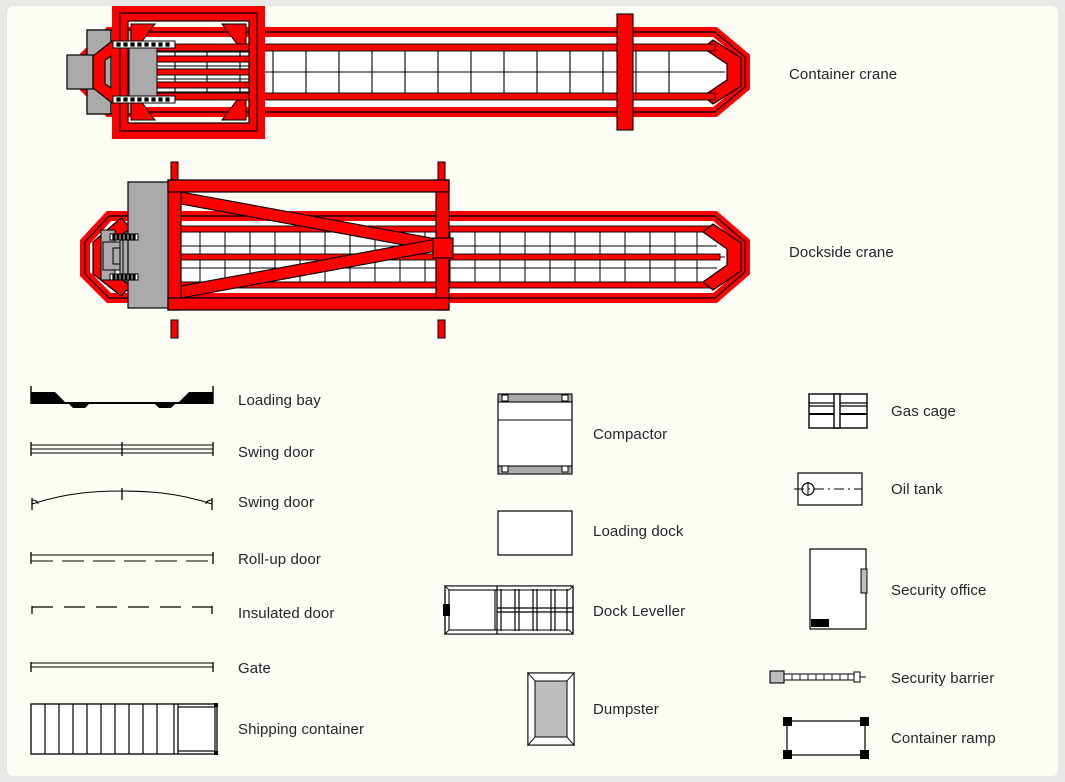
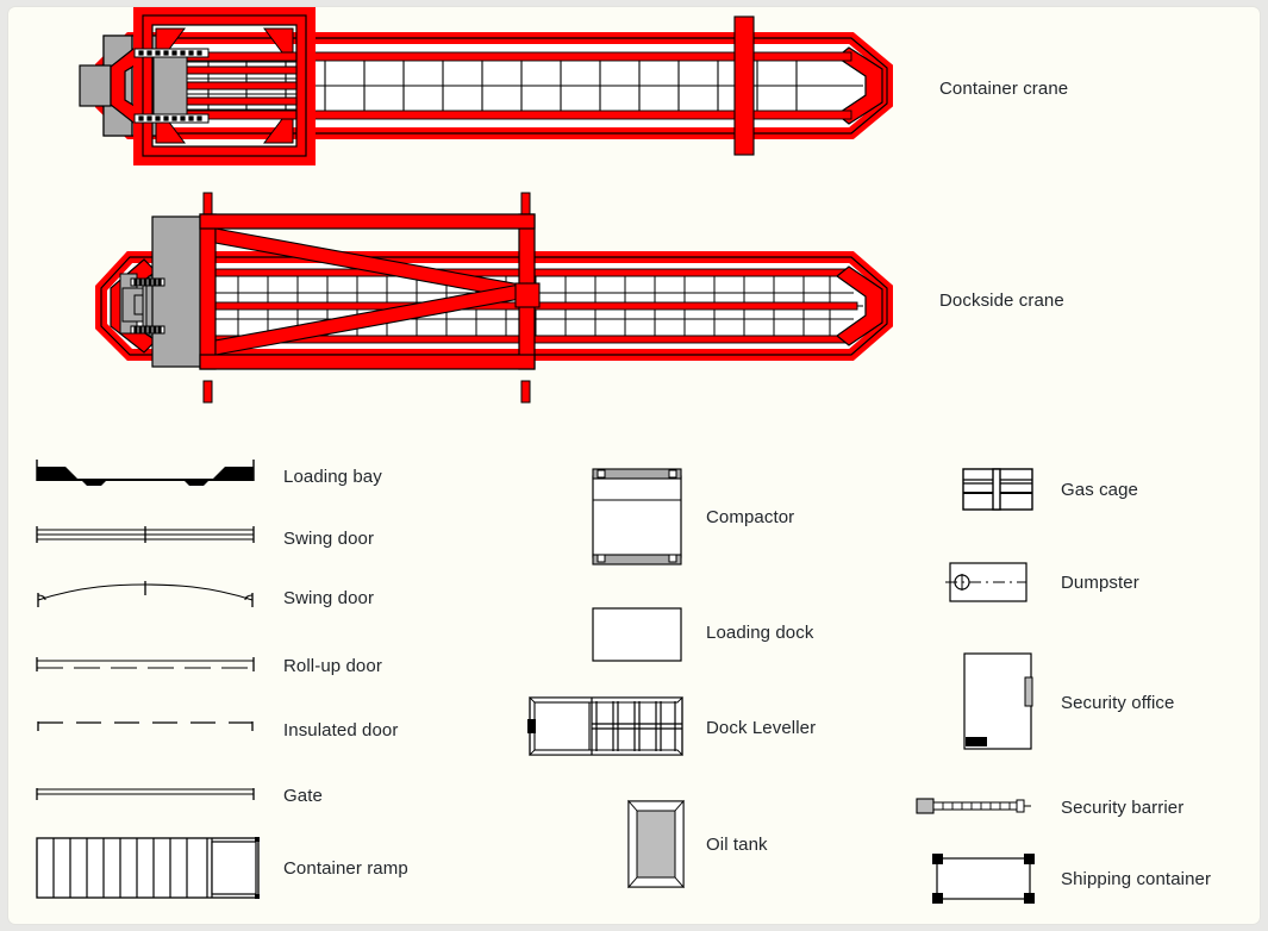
  Container crane
  Dockside crane
  Loading bay
  Swing door
  Swing door
  Roll-up door
  Insulated door
  Gate
- Shipping container
+ Container ramp
  Compactor
  Loading dock
  Dock Leveller
- Dumpster
+ Oil tank
  Gas cage
- Oil tank
+ Dumpster
  Security office
  Security barrier
- Container ramp
+ Shipping container
